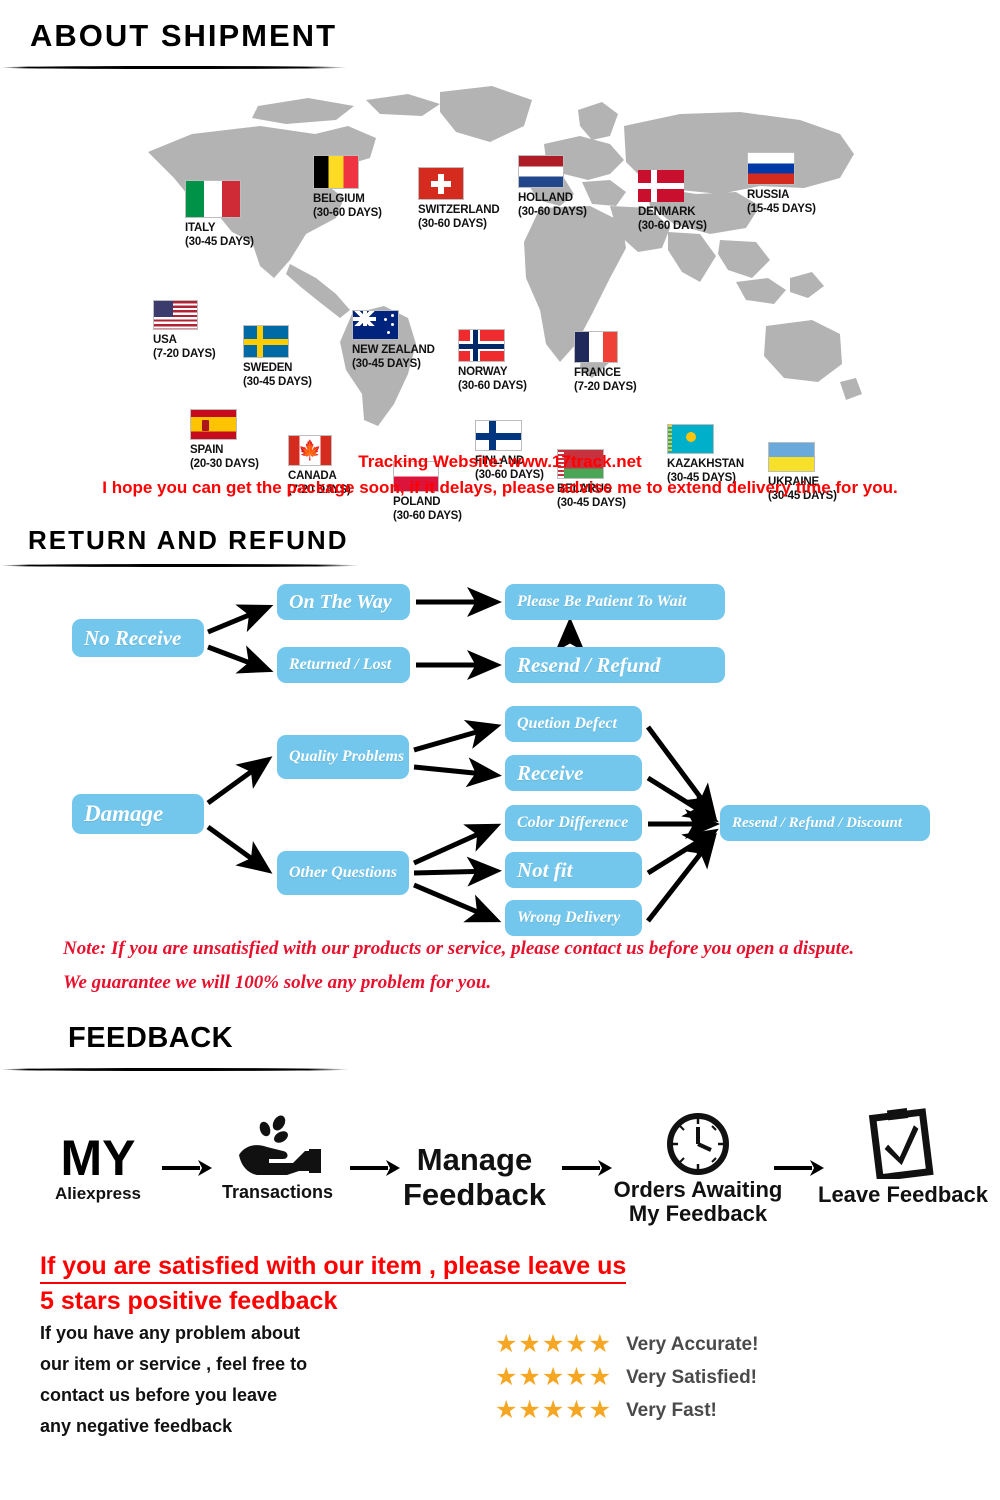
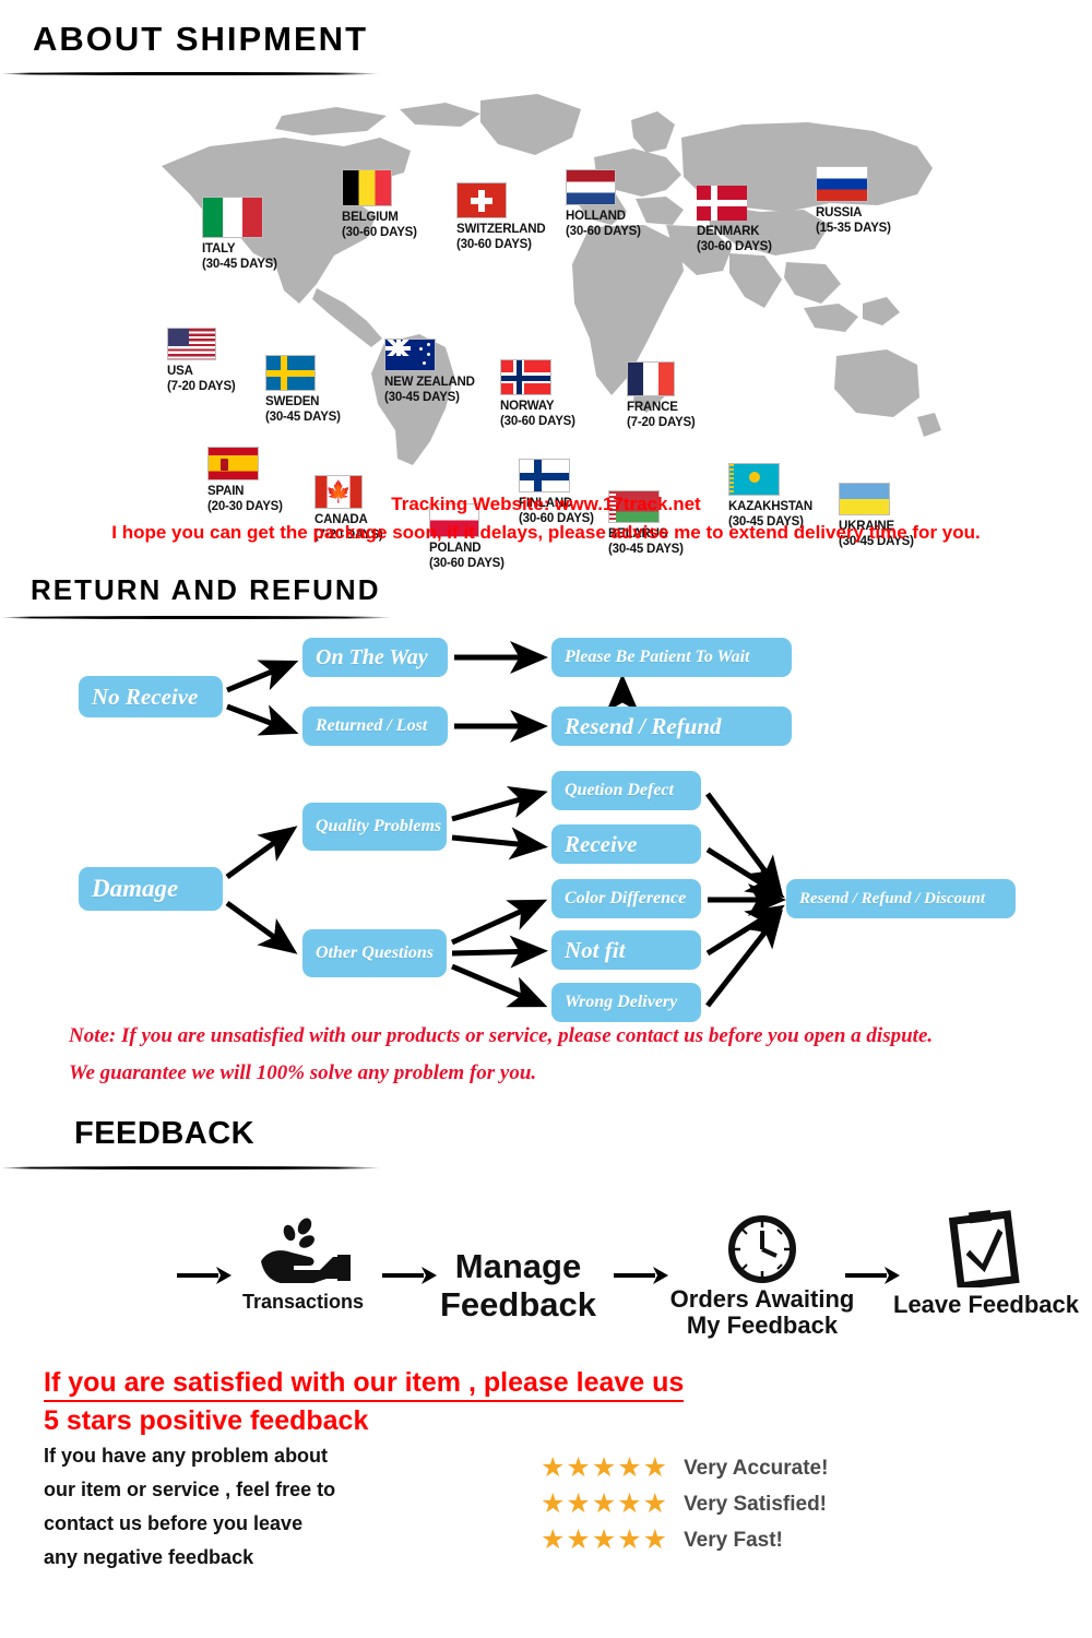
  ABOUT SHIPMENT
  ITALY
  (30-45 DAYS)
  BELGIUM
  (30-60 DAYS)
  SWITZERLAND
  (30-60 DAYS)
  HOLLAND
  (30-60 DAYS)
  DENMARK
  (30-60 DAYS)
  RUSSIA
- (15-45 DAYS)
+ (15-35 DAYS)
  USA
  (7-20 DAYS)
  SWEDEN
  (30-45 DAYS)
  NEW ZEALAND
  (30-45 DAYS)
  NORWAY
  (30-60 DAYS)
  FRANCE
  (7-20 DAYS)
  SPAIN
  (20-30 DAYS)
  🍁
  CANADA
  (7-20 DAYS)
  POLAND
  (30-60 DAYS)
  FINLAND
  (30-60 DAYS)
  BELARUS
  (30-45 DAYS)
  KAZAKHSTAN
  (30-45 DAYS)
  UKRAINE
  (30-45 DAYS)
  Tracking Website: www.17track.net
  I hope you can get the package soon, if it delays, please advise me to extend delivery time for you.
  RETURN AND REFUND
  No Receive
  On The Way
  Returned / Lost
  Please Be Patient To Wait
  Resend / Refund
  Damage
  Quality Problems
  Other Questions
  Quetion Defect
  Receive
  Color Difference
  Not fit
  Wrong Delivery
  Resend / Refund / Discount
  Note: If you are unsatisfied with our products or service, please contact us before you open a dispute.
  We guarantee we will 100% solve any problem for you.
  FEEDBACK
- MY
- Aliexpress
  Transactions
  Manage
  Feedback
  Orders Awaiting
  My Feedback
  Leave Feedback
  If you are satisfied with our item , please leave us
  5 stars positive feedback
  If you have any problem about
  our item or service , feel free to
  contact us before you leave
  any negative feedback
  ★★★★★
  Very Accurate!
  ★★★★★
  Very Satisfied!
  ★★★★★
  Very Fast!
